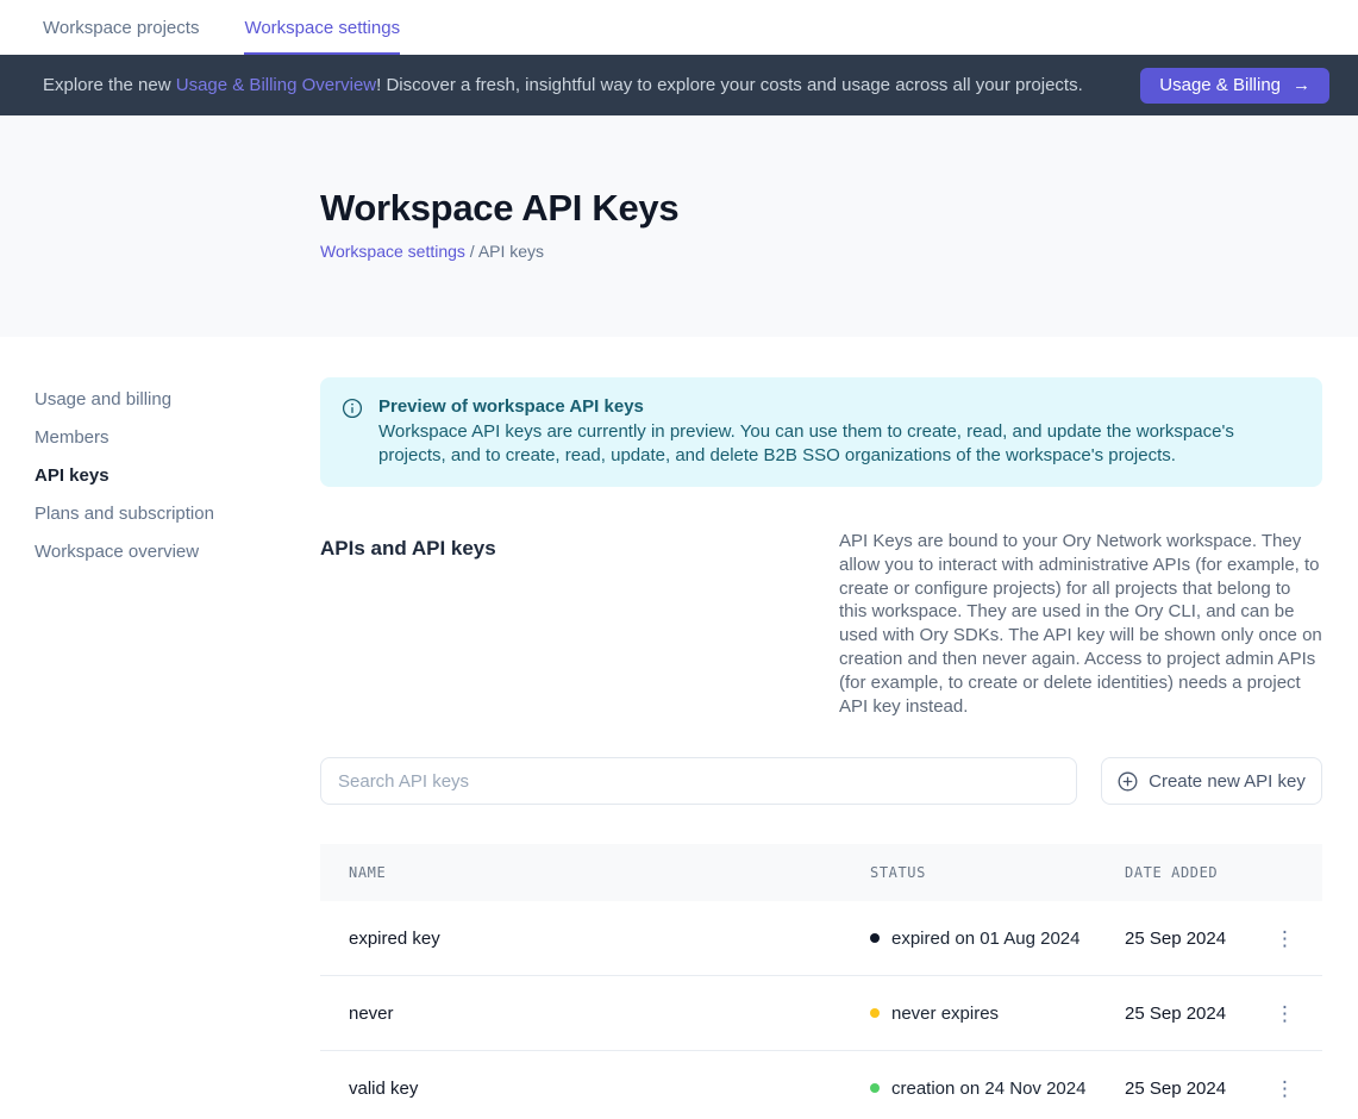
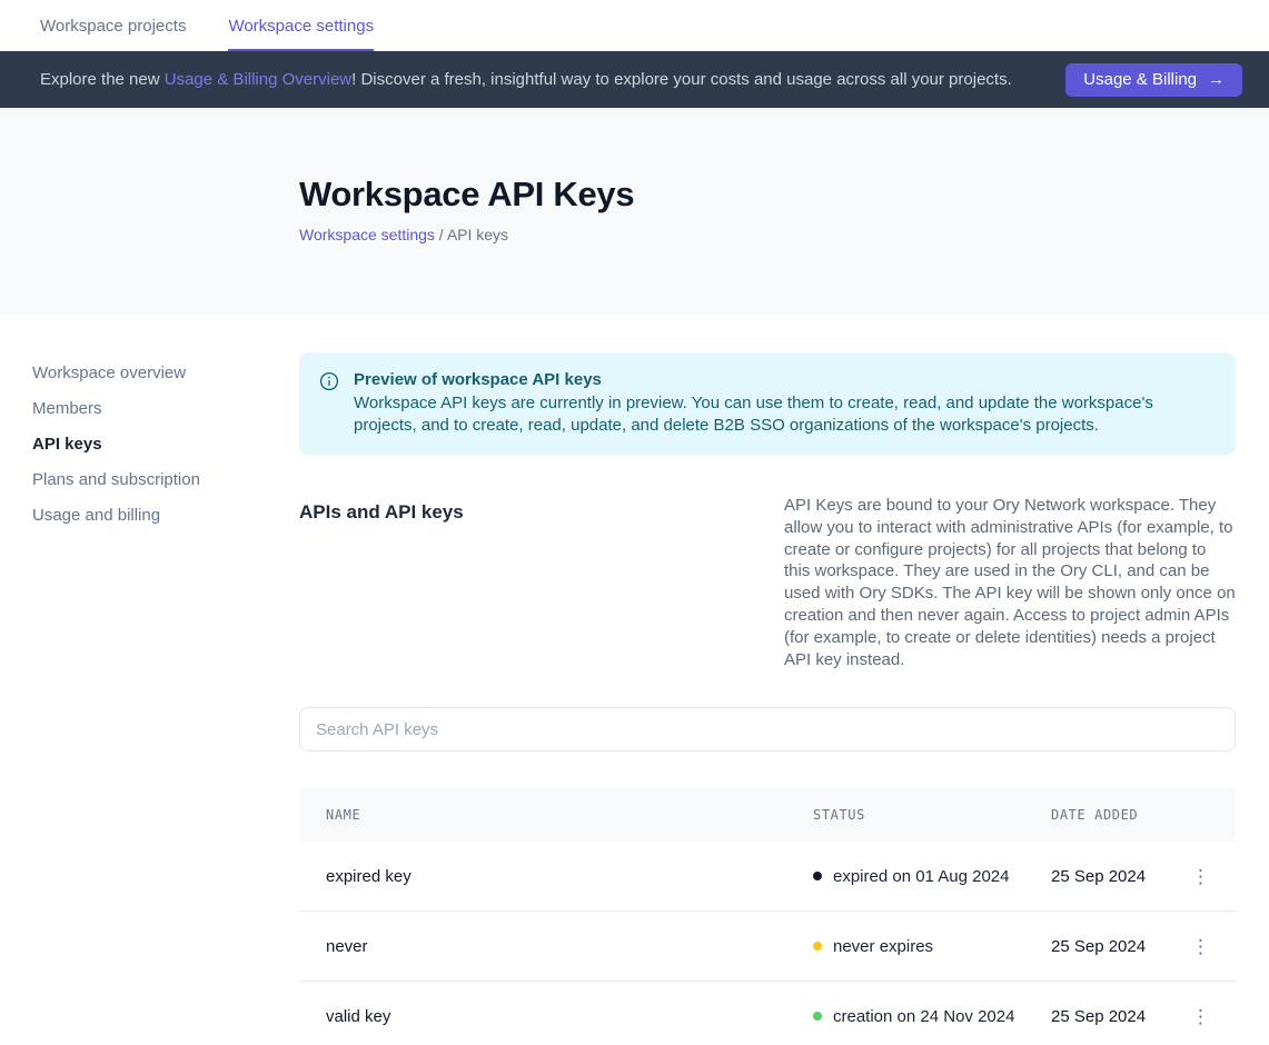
  Workspace projects
  Workspace settings
  Explore the new Usage & Billing Overview! Discover a fresh, insightful way to explore your costs and usage across all your projects.
  Usage & Billing
  →
  Workspace API Keys
  Workspace settings / API keys
- Usage and billing
+ Workspace overview
  Members
  API keys
  Plans and subscription
- Workspace overview
+ Usage and billing
  Preview of workspace API keys
  Workspace API keys are currently in preview. You can use them to create, read, and update the workspace's projects, and to create, read, update, and delete B2B SSO organizations of the workspace's projects.
  APIs and API keys
  API Keys are bound to your Ory Network workspace. They allow you to interact with administrative APIs (for example, to create or configure projects) for all projects that belong to this workspace. They are used in the Ory CLI, and can be used with Ory SDKs. The API key will be shown only once on creation and then never again. Access to project admin APIs (for example, to create or delete identities) needs a project API key instead.
  Search API keys
- Create new API key
  NAME
  STATUS
  DATE ADDED
  expired key
  expired on 01 Aug 2024
  25 Sep 2024
  ⋮
  never
  never expires
  25 Sep 2024
  ⋮
  valid key
  creation on 24 Nov 2024
  25 Sep 2024
  ⋮
